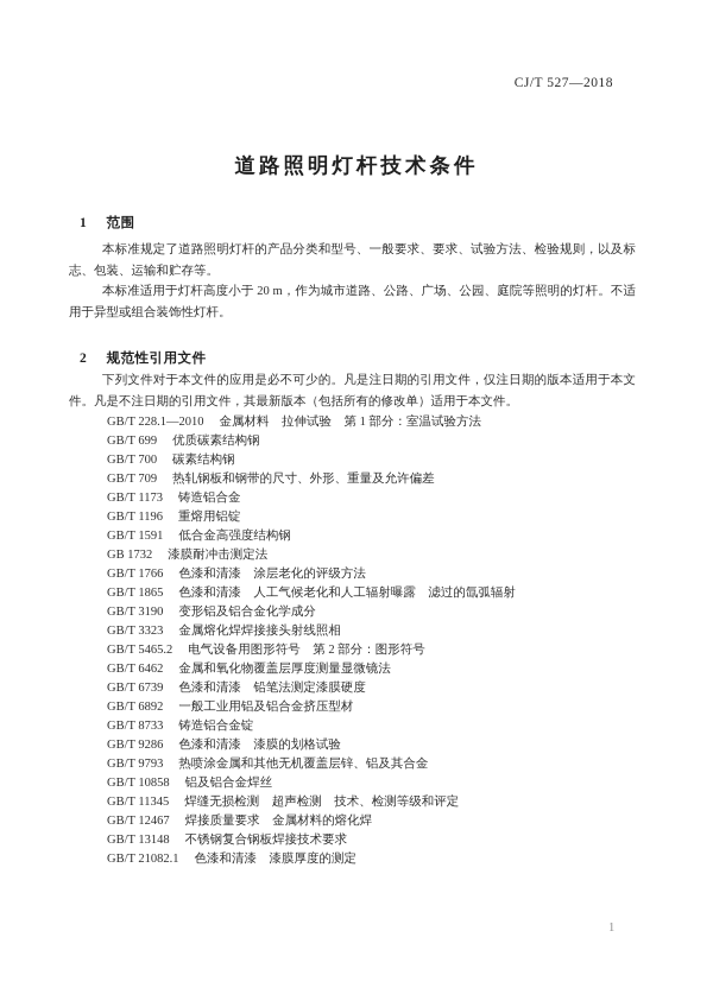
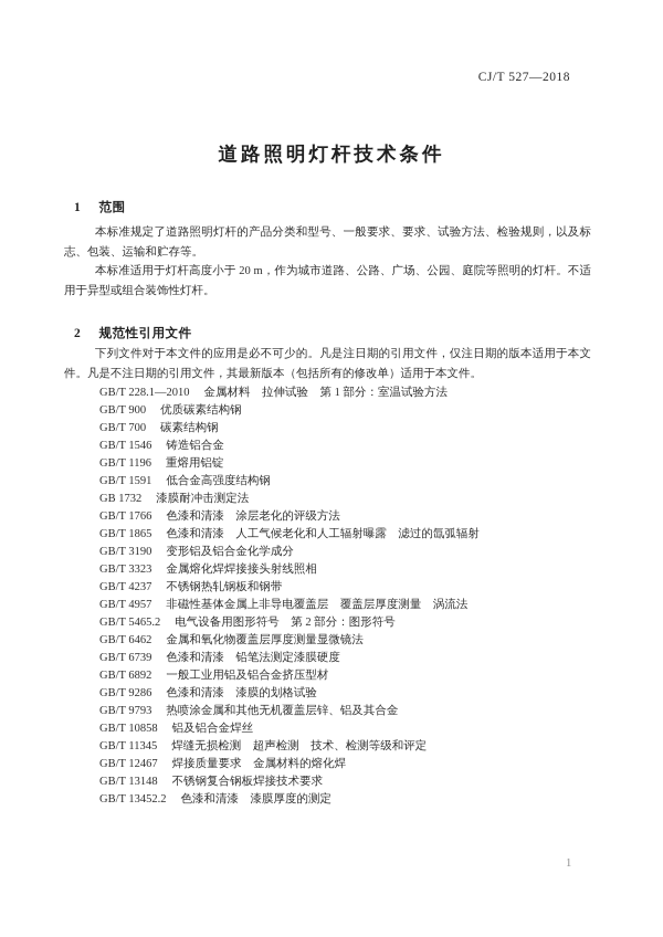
  CJ/T 527—2018
  道路照明灯杆技术条件
  1 范围
  本标准规定了道路照明灯杆的产品分类和型号、一般要求、要求、试验方法、检验规则，以及标志、包装、运输和贮存等。
  本标准适用于灯杆高度小于 20 m，作为城市道路、公路、广场、公园、庭院等照明的灯杆。不适用于异型或组合装饰性灯杆。
  2 规范性引用文件
  下列文件对于本文件的应用是必不可少的。凡是注日期的引用文件，仅注日期的版本适用于本文件。凡是不注日期的引用文件，其最新版本（包括所有的修改单）适用于本文件。
  GB/T 228.1—2010 金属材料 拉伸试验 第 1 部分：室温试验方法
- GB/T 699 优质碳素结构钢
+ GB/T 900 优质碳素结构钢
  GB/T 700 碳素结构钢
- GB/T 709 热轧钢板和钢带的尺寸、外形、重量及允许偏差
- GB/T 1173 铸造铝合金
+ GB/T 1546 铸造铝合金
  GB/T 1196 重熔用铝锭
  GB/T 1591 低合金高强度结构钢
  GB 1732 漆膜耐冲击测定法
  GB/T 1766 色漆和清漆 涂层老化的评级方法
  GB/T 1865 色漆和清漆 人工气候老化和人工辐射曝露 滤过的氙弧辐射
  GB/T 3190 变形铝及铝合金化学成分
  GB/T 3323 金属熔化焊焊接接头射线照相
+ GB/T 4237 不锈钢热轧钢板和钢带
+ GB/T 4957 非磁性基体金属上非导电覆盖层 覆盖层厚度测量 涡流法
  GB/T 5465.2 电气设备用图形符号 第 2 部分：图形符号
  GB/T 6462 金属和氧化物覆盖层厚度测量显微镜法
  GB/T 6739 色漆和清漆 铅笔法测定漆膜硬度
  GB/T 6892 一般工业用铝及铝合金挤压型材
- GB/T 8733 铸造铝合金锭
  GB/T 9286 色漆和清漆 漆膜的划格试验
  GB/T 9793 热喷涂金属和其他无机覆盖层锌、铝及其合金
  GB/T 10858 铝及铝合金焊丝
  GB/T 11345 焊缝无损检测 超声检测 技术、检测等级和评定
  GB/T 12467 焊接质量要求 金属材料的熔化焊
  GB/T 13148 不锈钢复合钢板焊接技术要求
- GB/T 21082.1 色漆和清漆 漆膜厚度的测定
+ GB/T 13452.2 色漆和清漆 漆膜厚度的测定
  1
